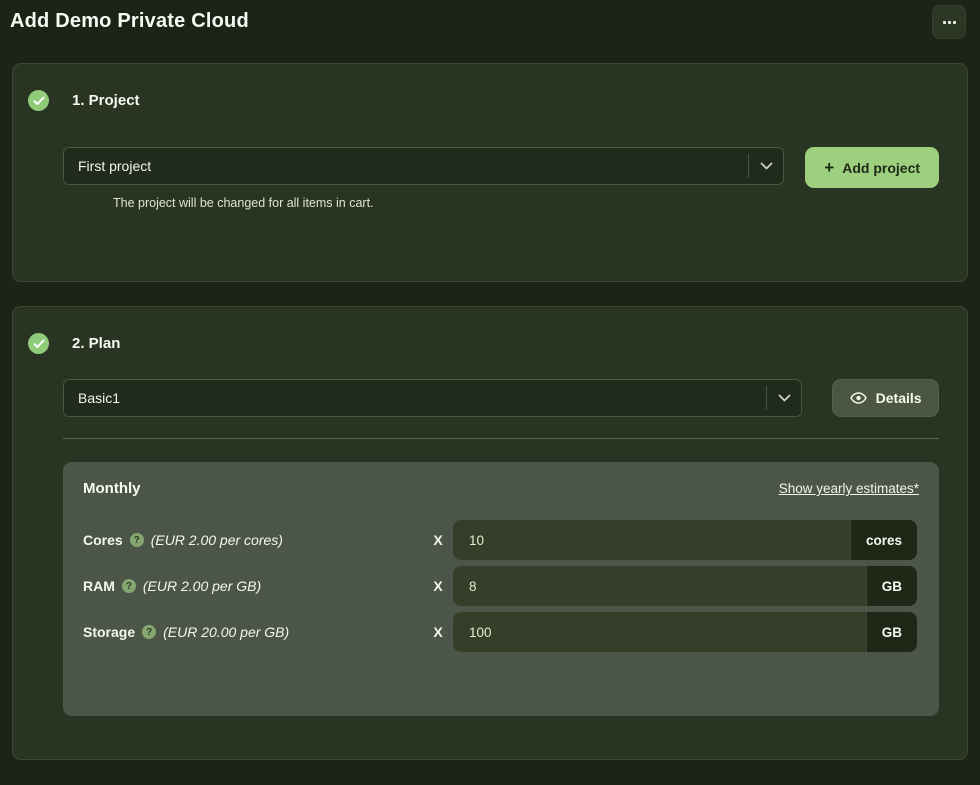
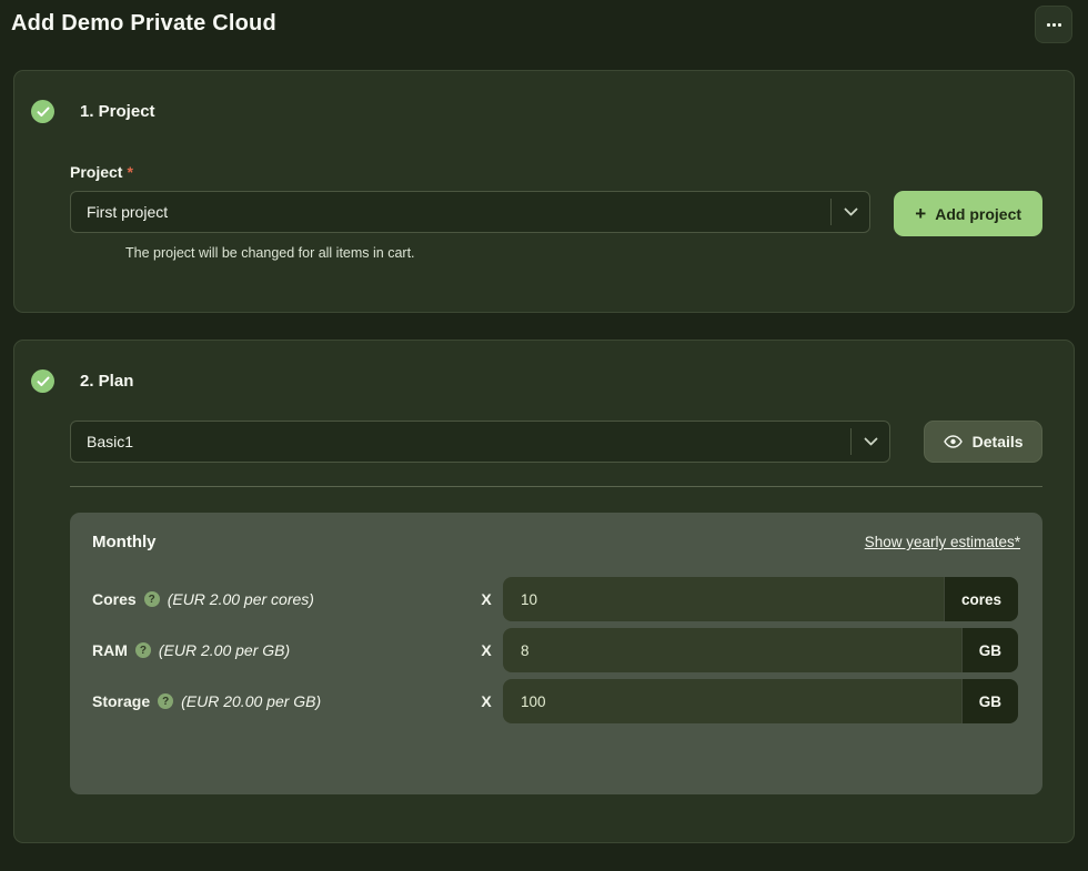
  Add Demo Private Cloud
  1. Project
+ Project *
  First project
  +
  Add project
  The project will be changed for all items in cart.
  2. Plan
  Basic1
  Details
  Monthly
  Show yearly estimates*
  Cores
  ?
  (EUR 2.00 per cores)
  X
  10
  cores
  RAM
  ?
  (EUR 2.00 per GB)
  X
  8
  GB
  Storage
  ?
  (EUR 20.00 per GB)
  X
  100
  GB
